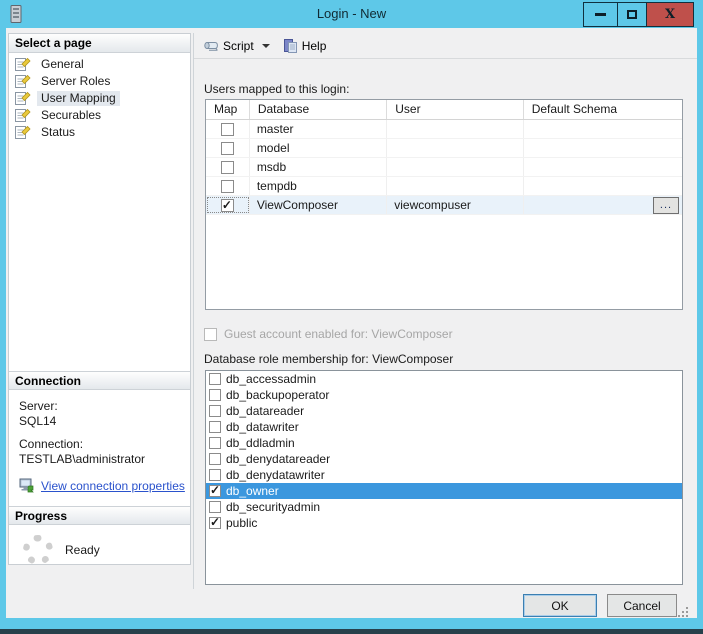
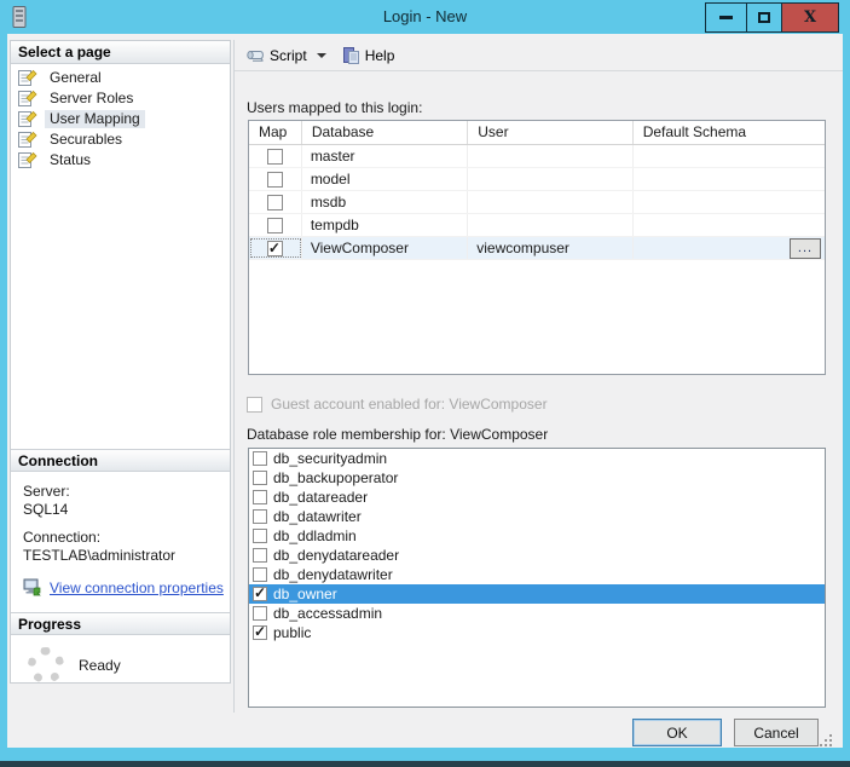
  Login - New
  X
  Select a page
  General
  Server Roles
  User Mapping
  Securables
  Status
  Connection
  Server:
  SQL14
  Connection:
  TESTLAB\administrator
  View connection properties
  Progress
  Ready
  Script
  Help
  Users mapped to this login:
  Map
  Database
  User
  Default Schema
  master
  model
  msdb
  tempdb
  ViewComposer
  viewcompuser
  ...
  Guest account enabled for: ViewComposer
  Database role membership for: ViewComposer
- db_accessadmin
+ db_securityadmin
  db_backupoperator
  db_datareader
  db_datawriter
  db_ddladmin
  db_denydatareader
  db_denydatawriter
  db_owner
- db_securityadmin
+ db_accessadmin
  public
  OK
  Cancel
